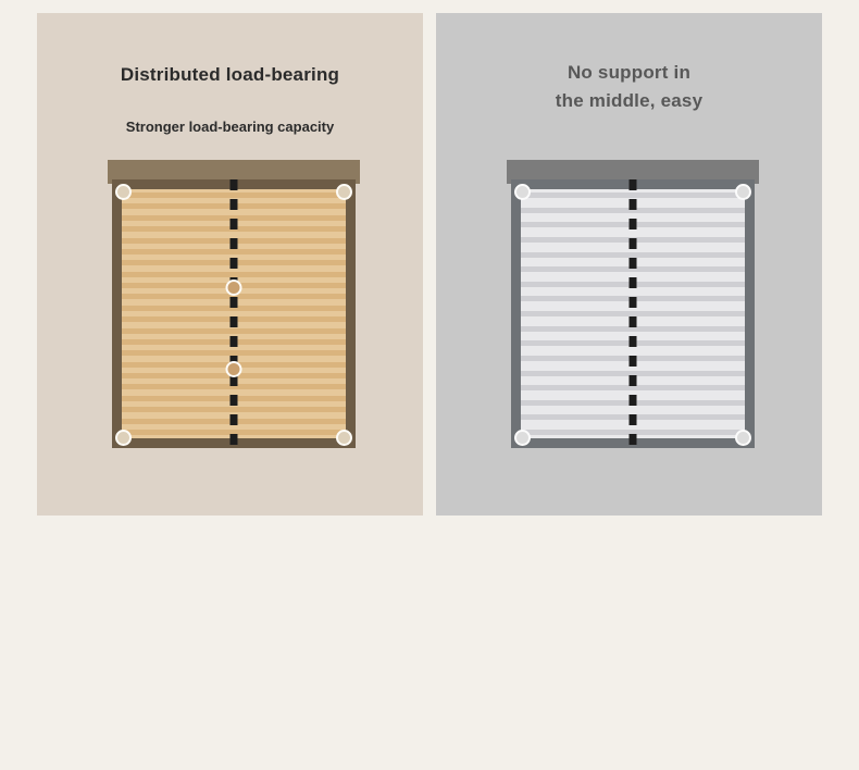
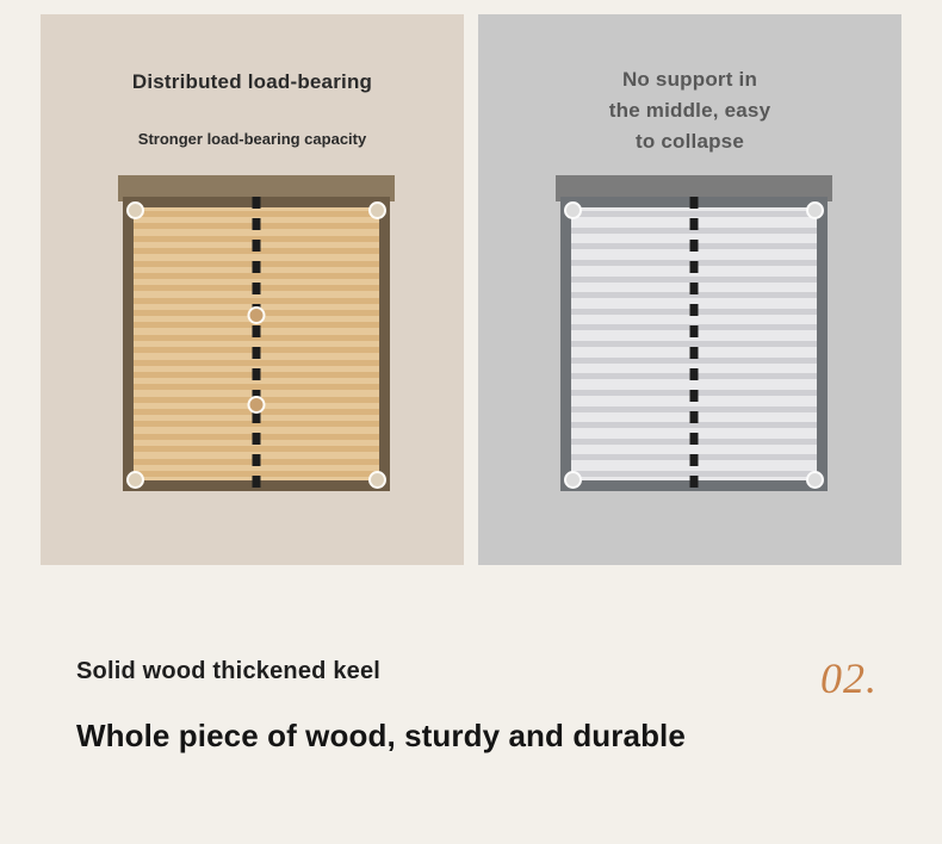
  Distributed load-bearing
  Stronger load-bearing capacity
  No support in
  the middle, easy
+ to collapse
+ Solid wood thickened keel
+ Whole piece of wood, sturdy and durable
+ 02.
